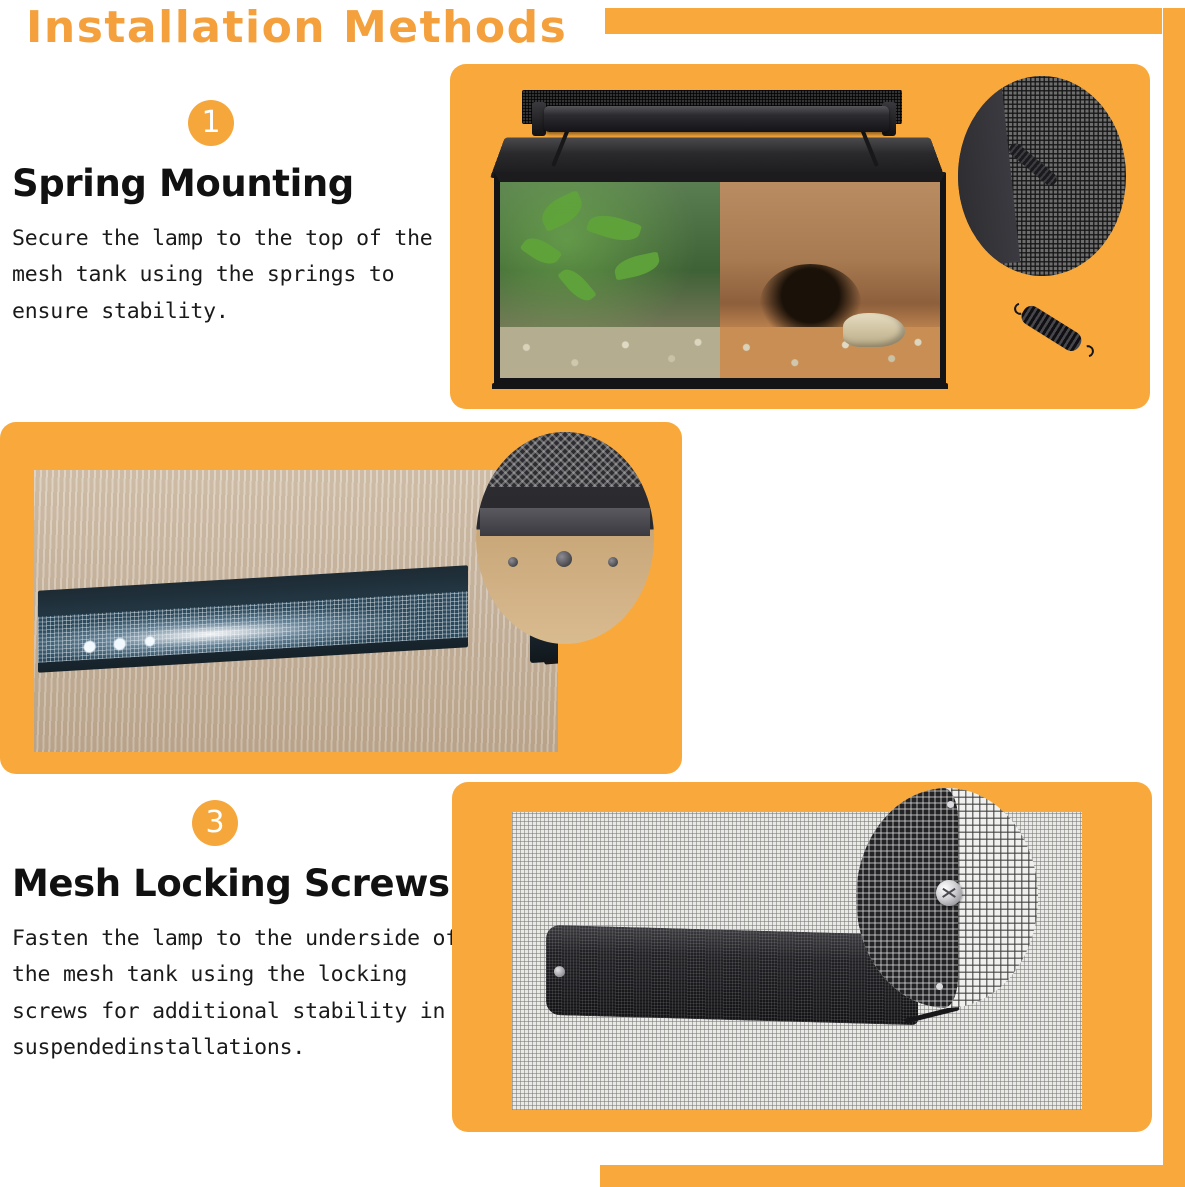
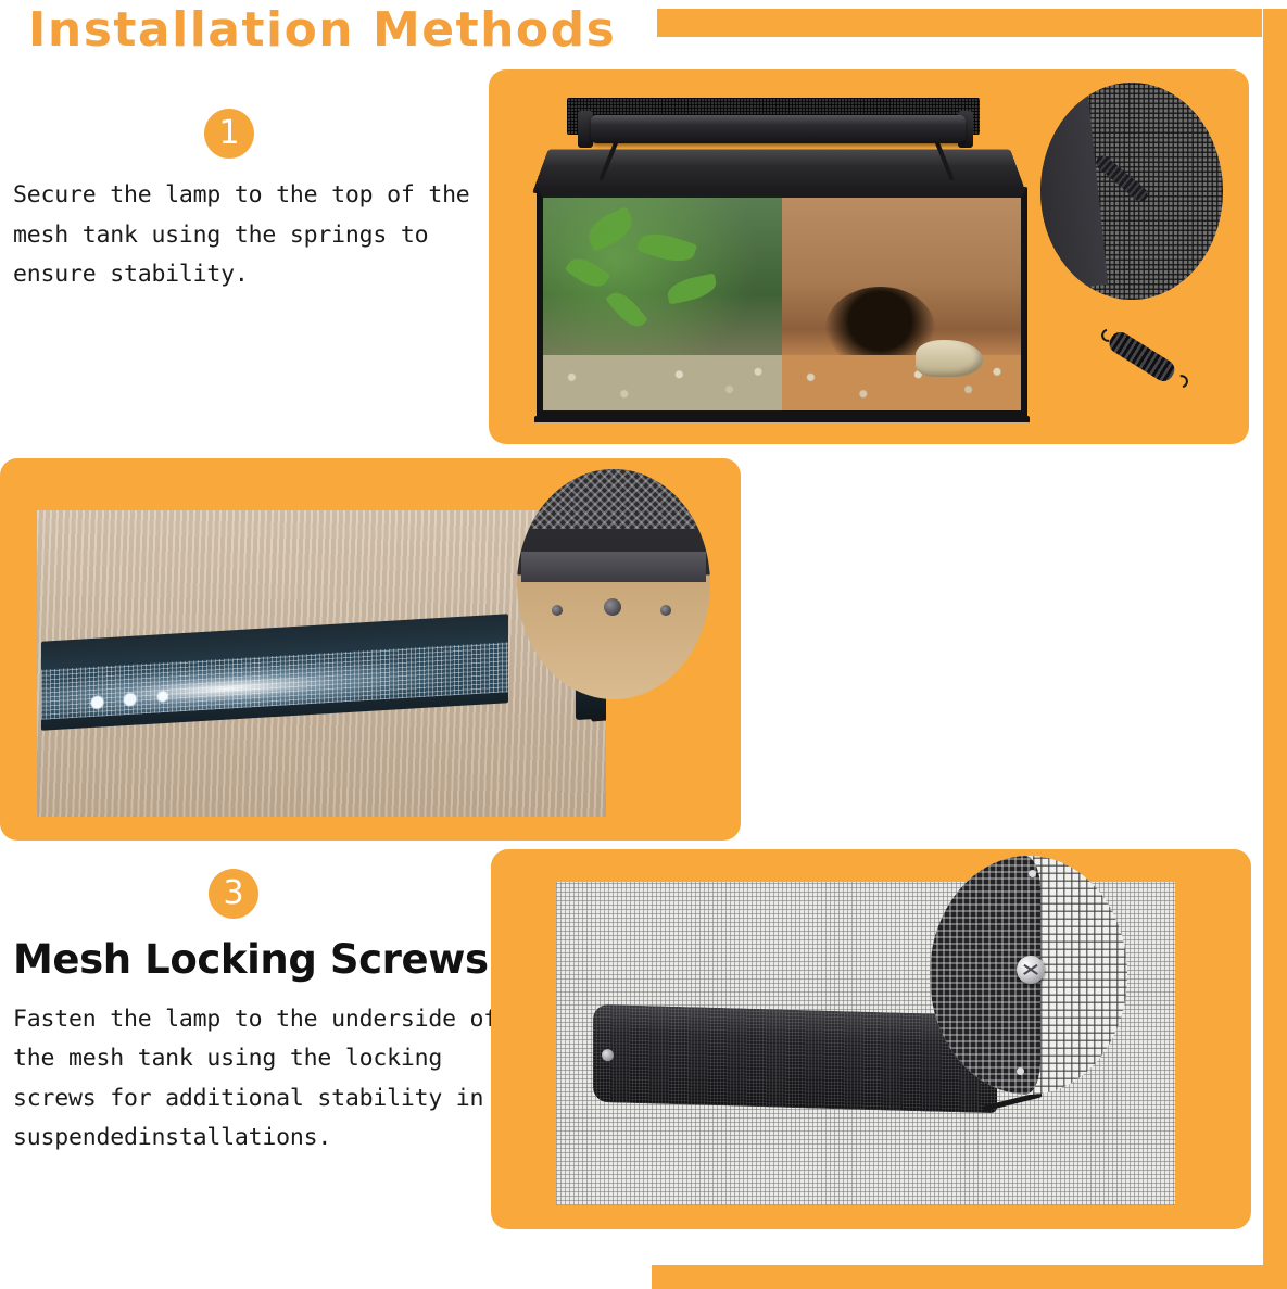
  Installation Methods
  1
- Spring Mounting
  Secure the lamp to the top of the mesh tank using the springs to ensure stability.
  3
  Mesh Locking Screws
  Fasten the lamp to the underside o the mesh tank using the locking screws for additional stability in suspendedinstallations.
